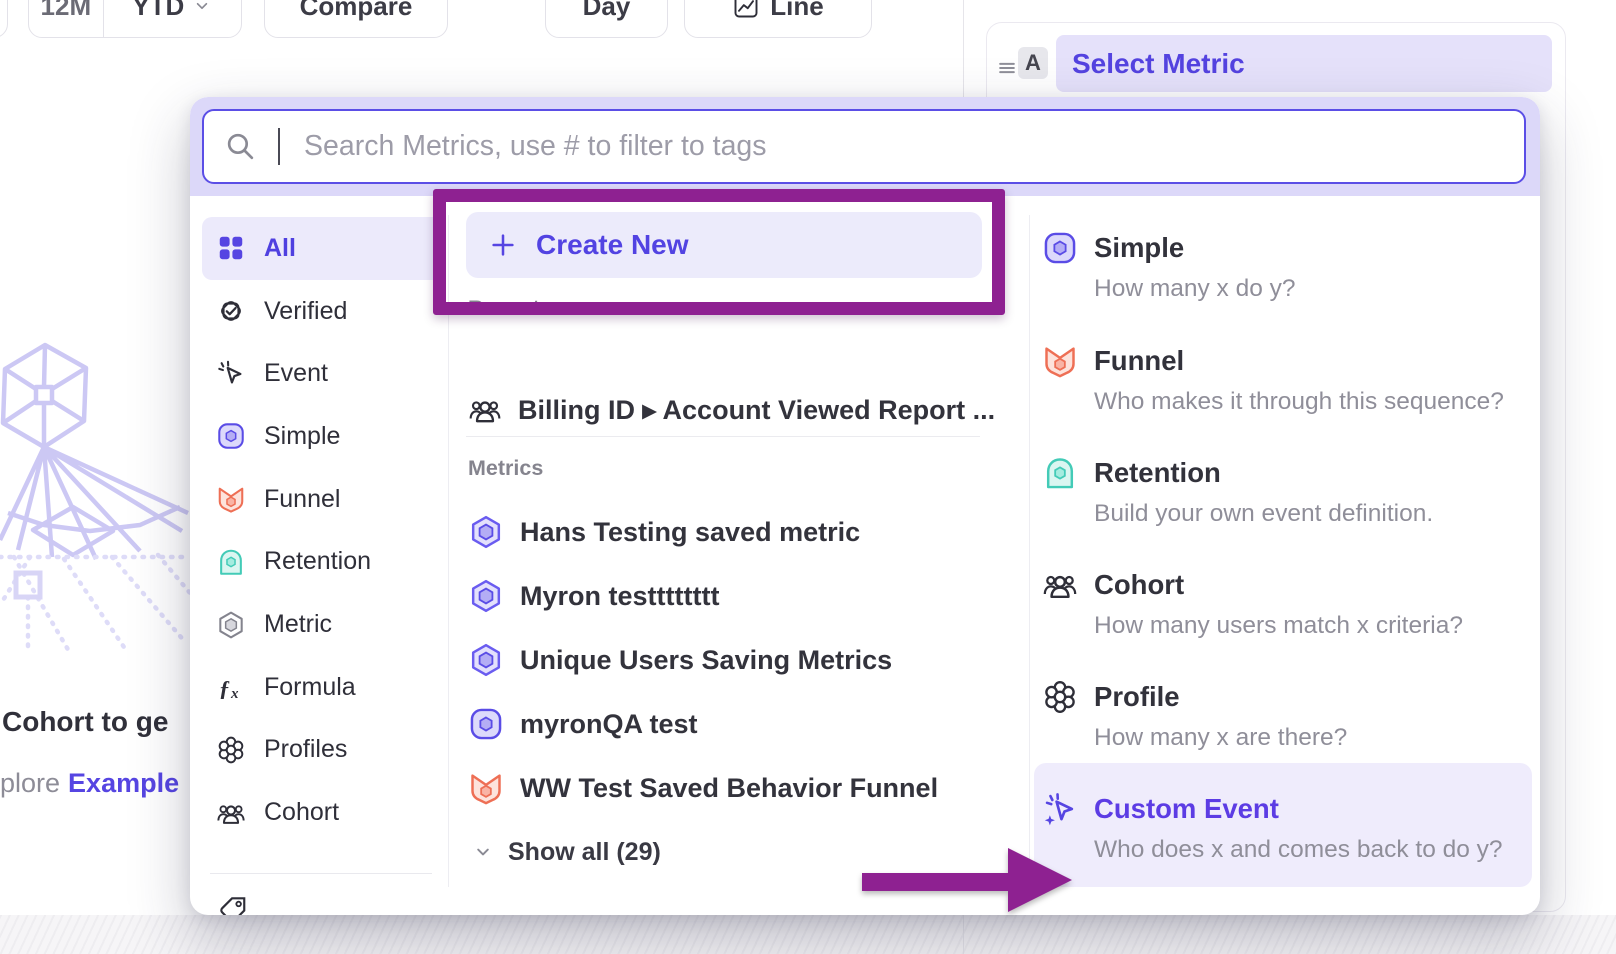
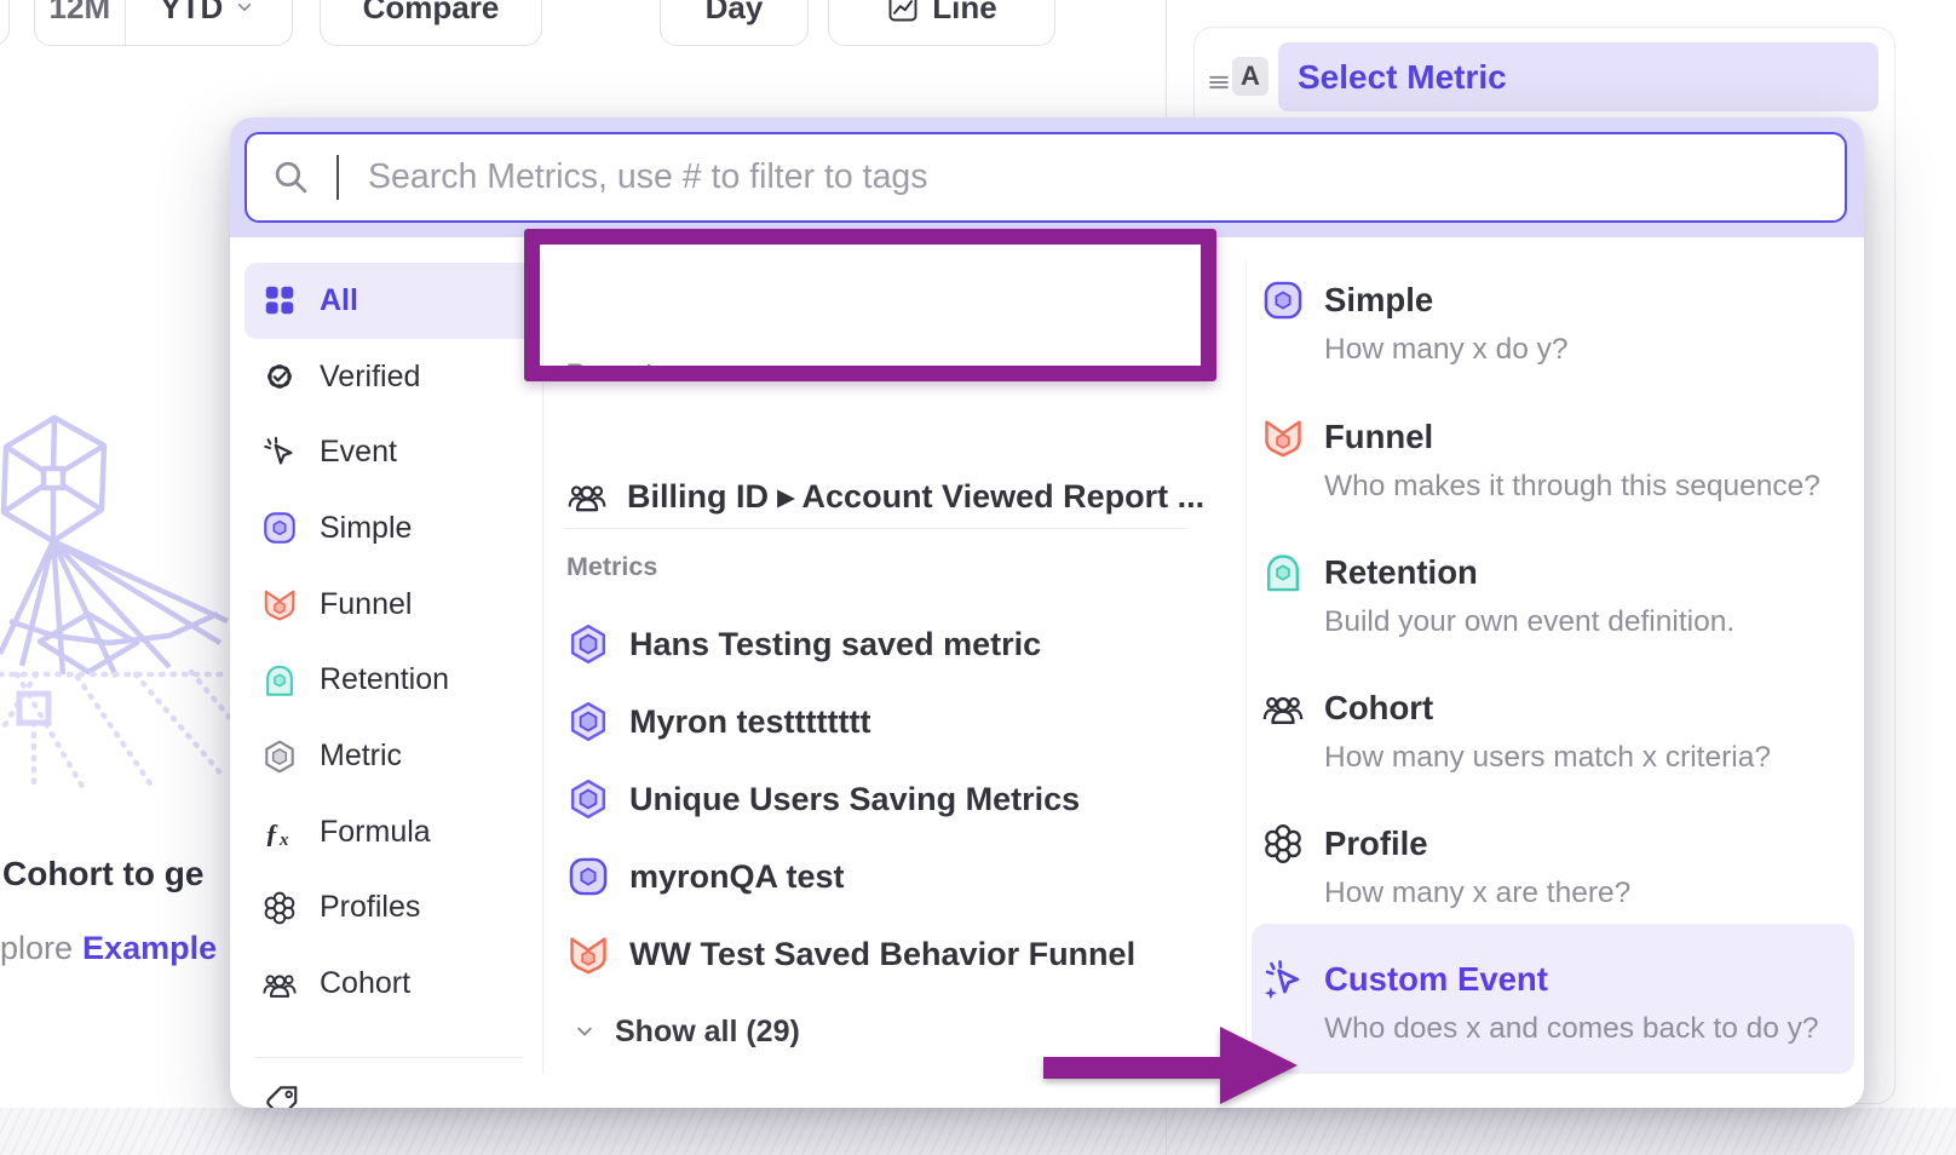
  12M
  YTD
  Compare
  Day
  Line
  A
  Select Metric
  Cohort to ge
  plore Example
  Search Metrics, use # to filter to tags
  All
  Verified
  Event
  Simple
  Funnel
  Retention
  Metric
  ƒ
  x
  Formula
  Profiles
  Cohort
- Create New
  Recents
  Billing ID ▸ Account Viewed Report ...
  Metrics
  Hans Testing saved metric
  Myron testttttttt
  Unique Users Saving Metrics
  myronQA test
  WW Test Saved Behavior Funnel
  Show all (29)
  Simple
  How many x do y?
  Funnel
  Who makes it through this sequence?
  Retention
  Build your own event definition.
  Cohort
  How many users match x criteria?
  Profile
  How many x are there?
  Custom Event
  Who does x and comes back to do y?
